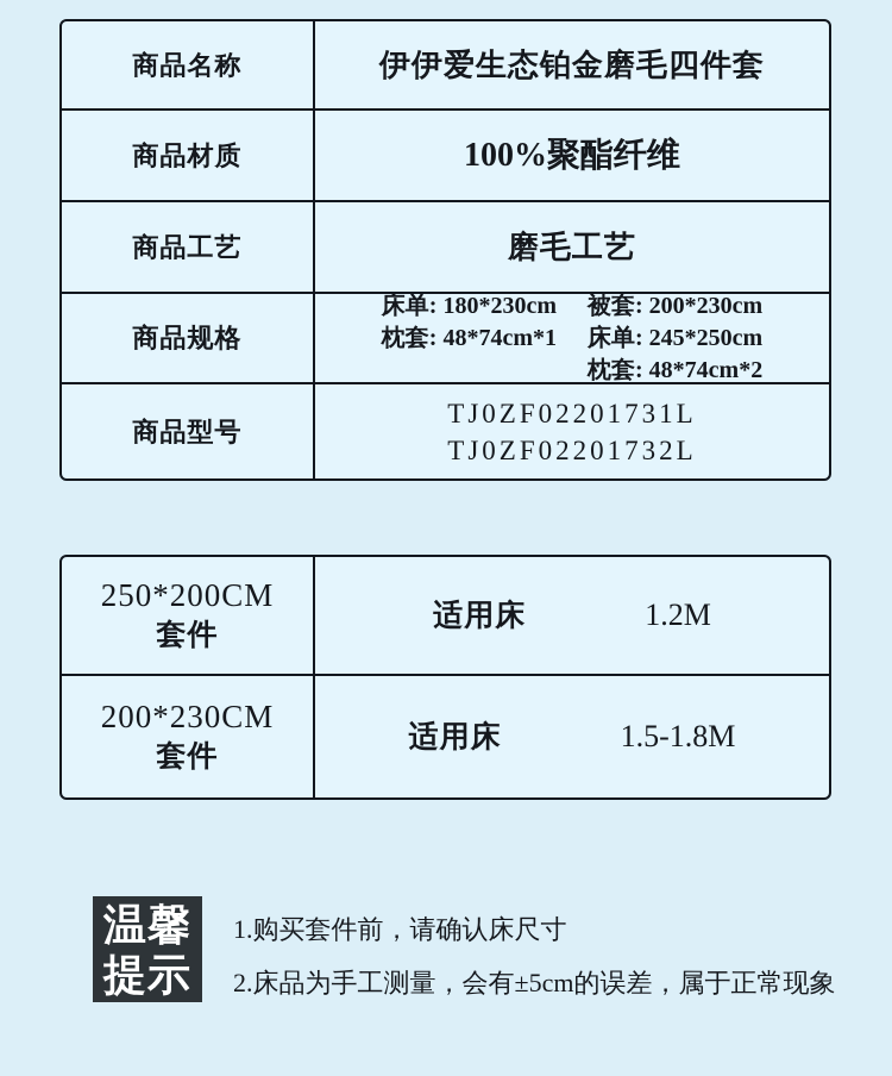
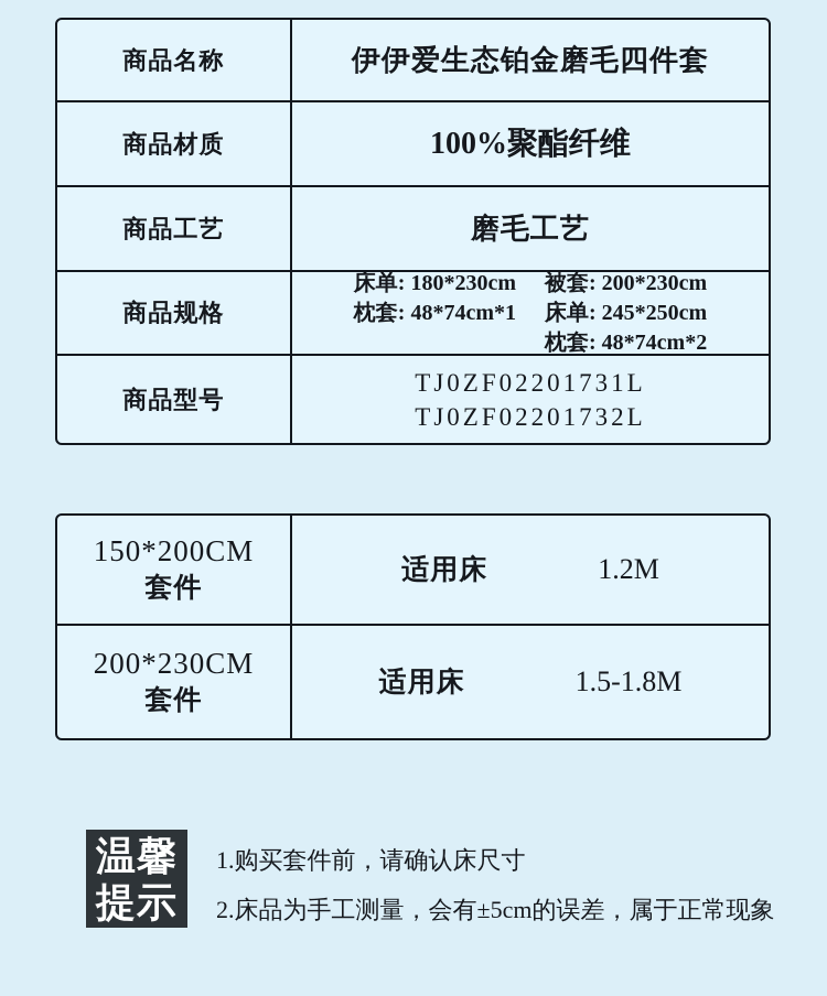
  商品名称
  伊伊爱生态铂金磨毛四件套
  商品材质
  100%聚酯纤维
  商品工艺
  磨毛工艺
  商品规格
  床单: 180*230cm
  枕套: 48*74cm*1
  被套: 200*230cm
  床单: 245*250cm
  枕套: 48*74cm*2
  商品型号
  TJ0ZF02201731L
  TJ0ZF02201732L
- 250*200CM
+ 150*200CM
  套件
  适用床
  1.2M
  200*230CM
  套件
  适用床
  1.5-1.8M
  温馨
  提示
  1.购买套件前，请确认床尺寸
  2.床品为手工测量，会有±5cm的误差，属于正常现象
